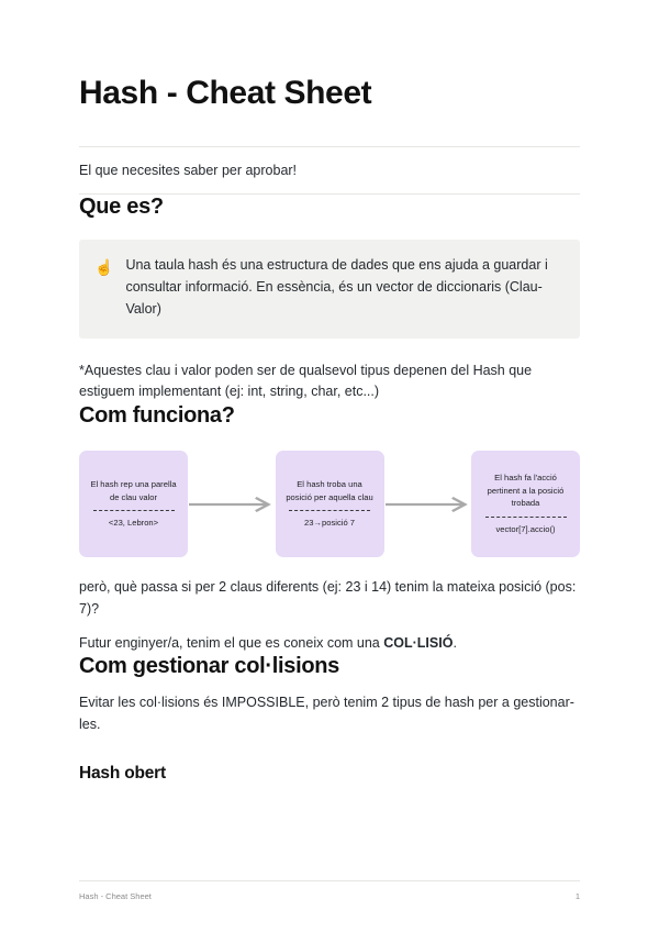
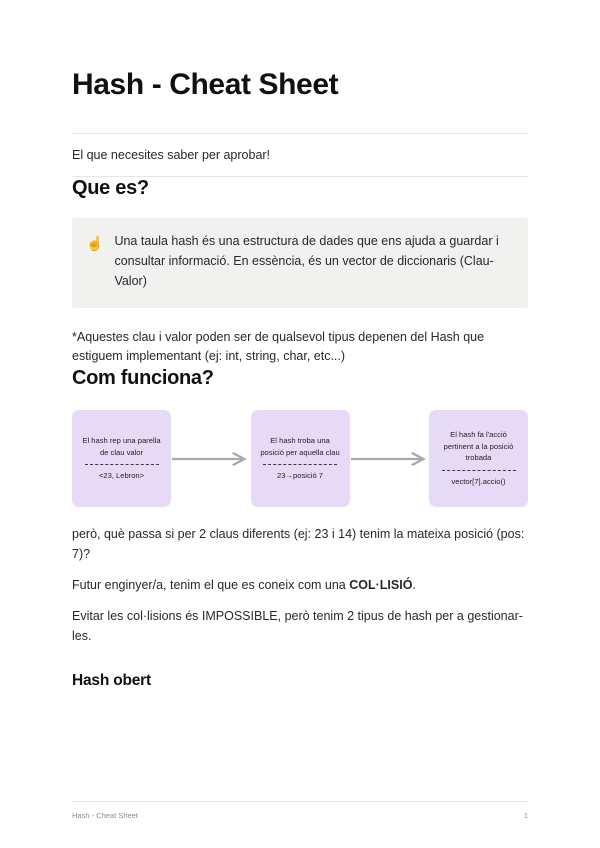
  Hash - Cheat Sheet
  El que necesites saber per aprobar!
  Que es?
  ☝️
  Una taula hash és una estructura de dades que ens ajuda a guardar i consultar informació. En essència, és un vector de diccionaris (Clau-Valor)
  *Aquestes clau i valor poden ser de qualsevol tipus depenen del Hash que estiguem implementant (ej: int, string, char, etc...)
  Com funciona?
  El hash rep una parella de clau valor
  <23, Lebron>
  El hash troba una posició per aquella clau
  23→posició 7
  El hash fa l'acció pertinent a la posició trobada
  vector[7].accio()
  però, què passa si per 2 claus diferents (ej: 23 i 14) tenim la mateixa posició (pos: 7)?
  Futur enginyer/a, tenim el que es coneix com una COL·LISIÓ.
- Com gestionar col·lisions
  Evitar les col·lisions és IMPOSSIBLE, però tenim 2 tipus de hash per a gestionar-les.
  Hash obert
  Hash - Cheat Sheet
  1
